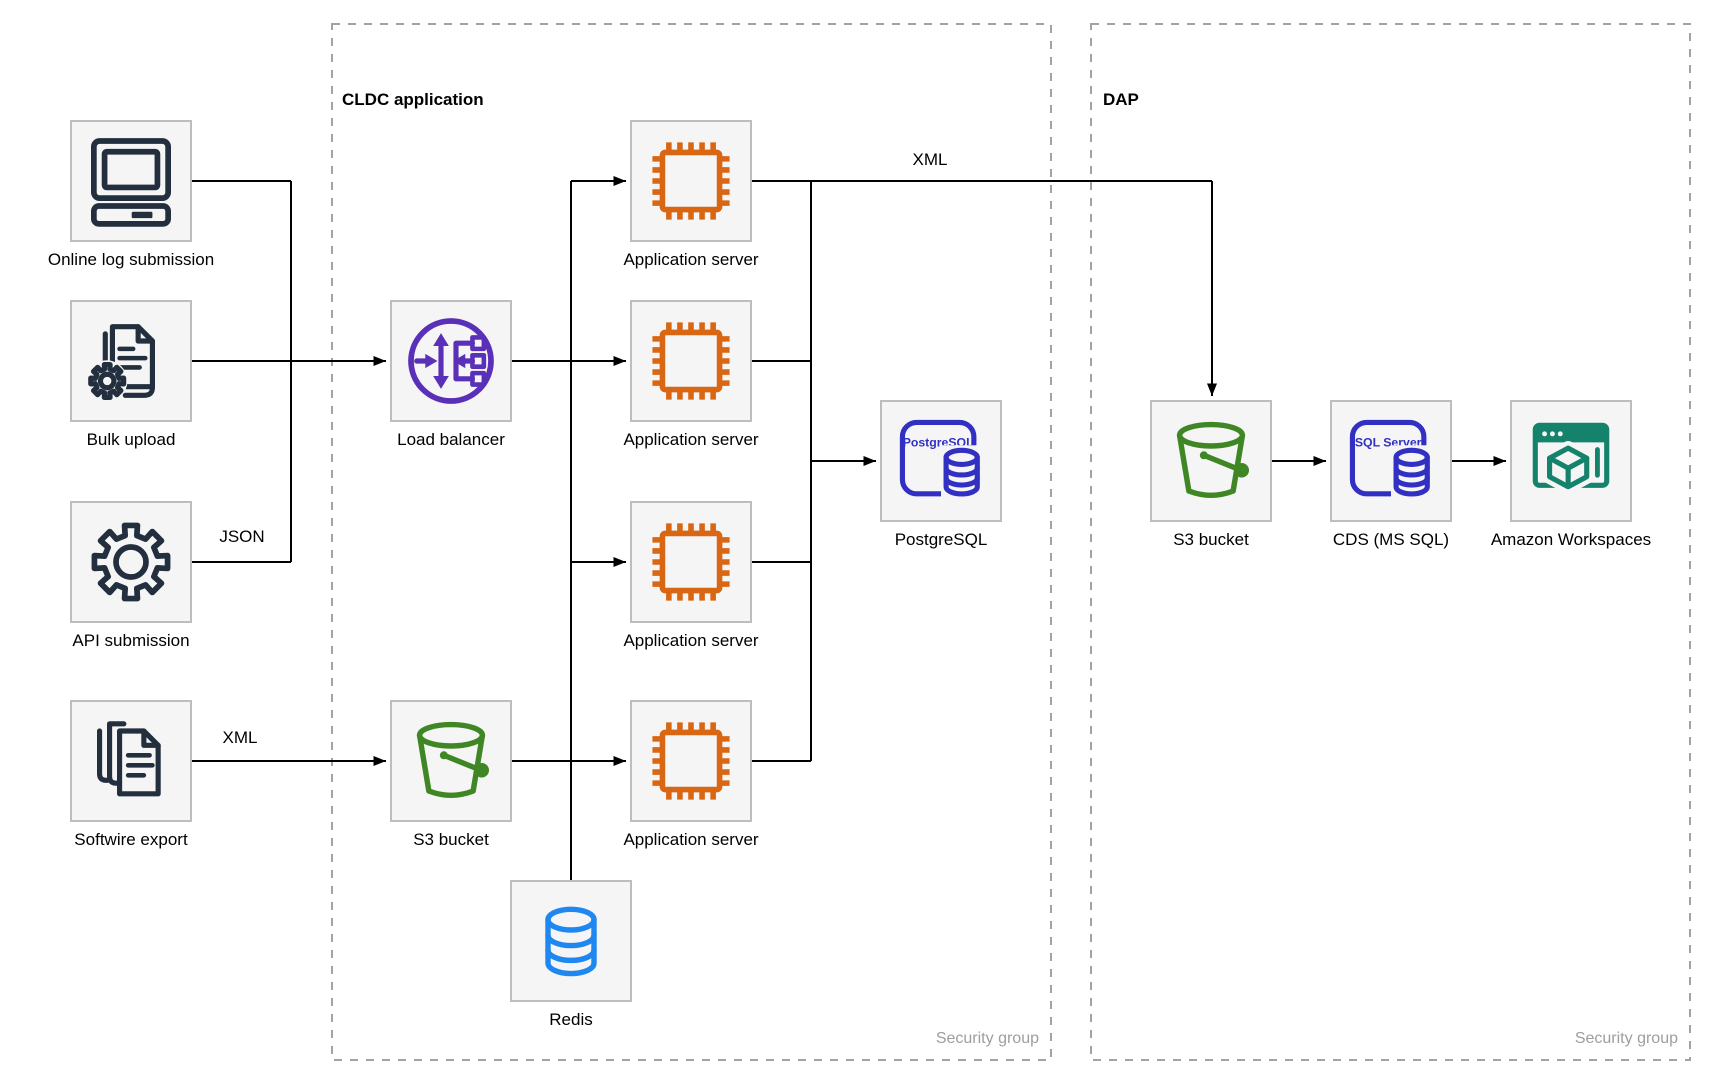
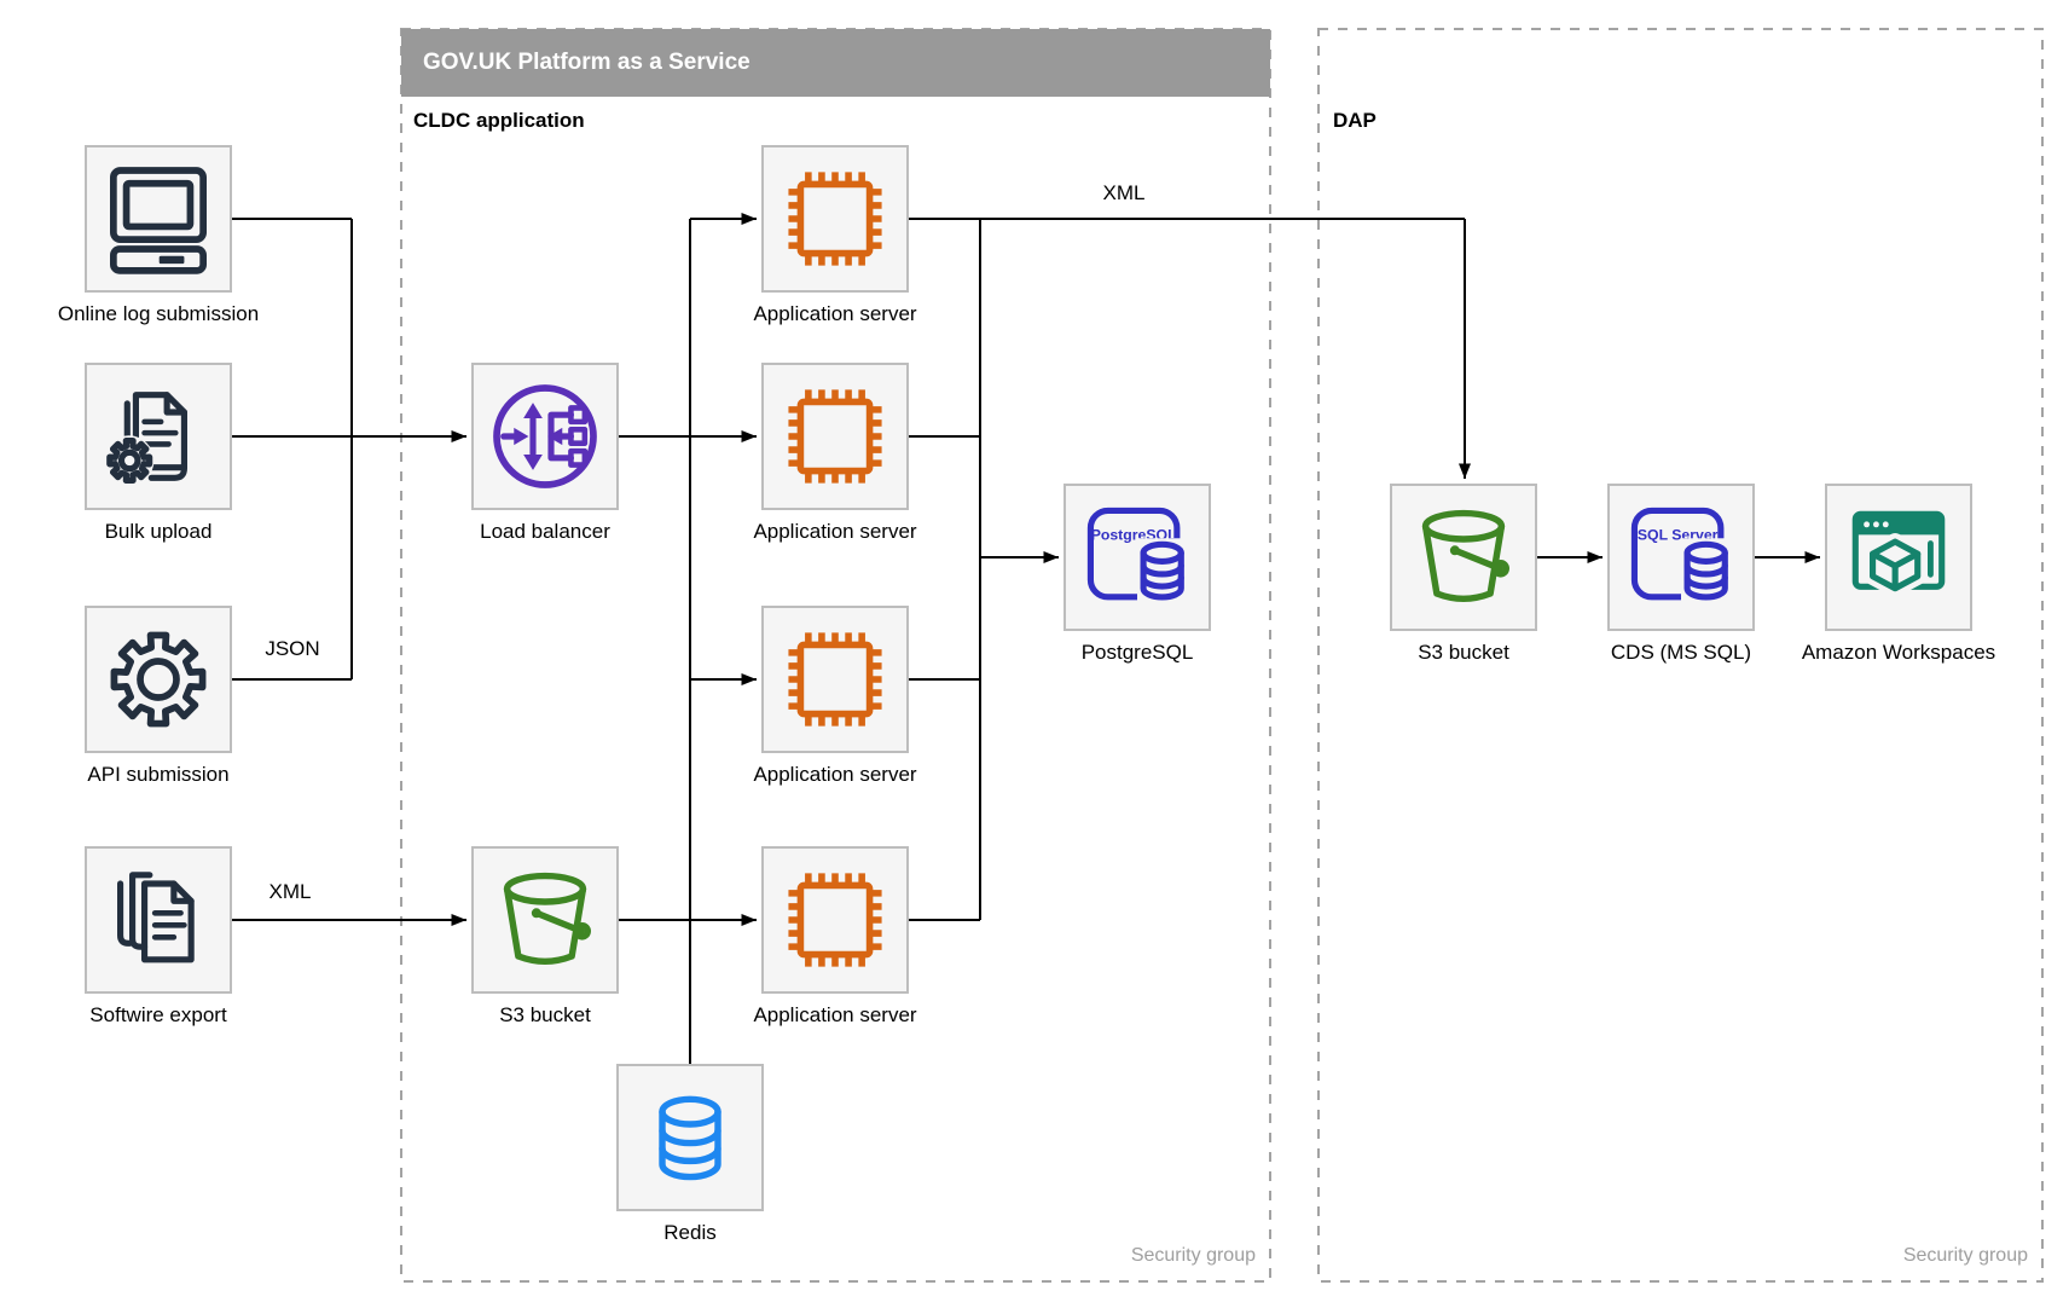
+ GOV.UK Platform as a Service
  CLDC application
  DAP
  Security group
  Security group
  JSON
  XML
  XML
  Online log submission
  Bulk upload
  API submission
  Softwire export
  Load balancer
  S3 bucket
  Application server
  Application server
  Application server
  Application server
  PostgreSQL
  PostgreSQL
  Redis
  S3 bucket
  SQL Server
  CDS (MS SQL)
  Amazon Workspaces
